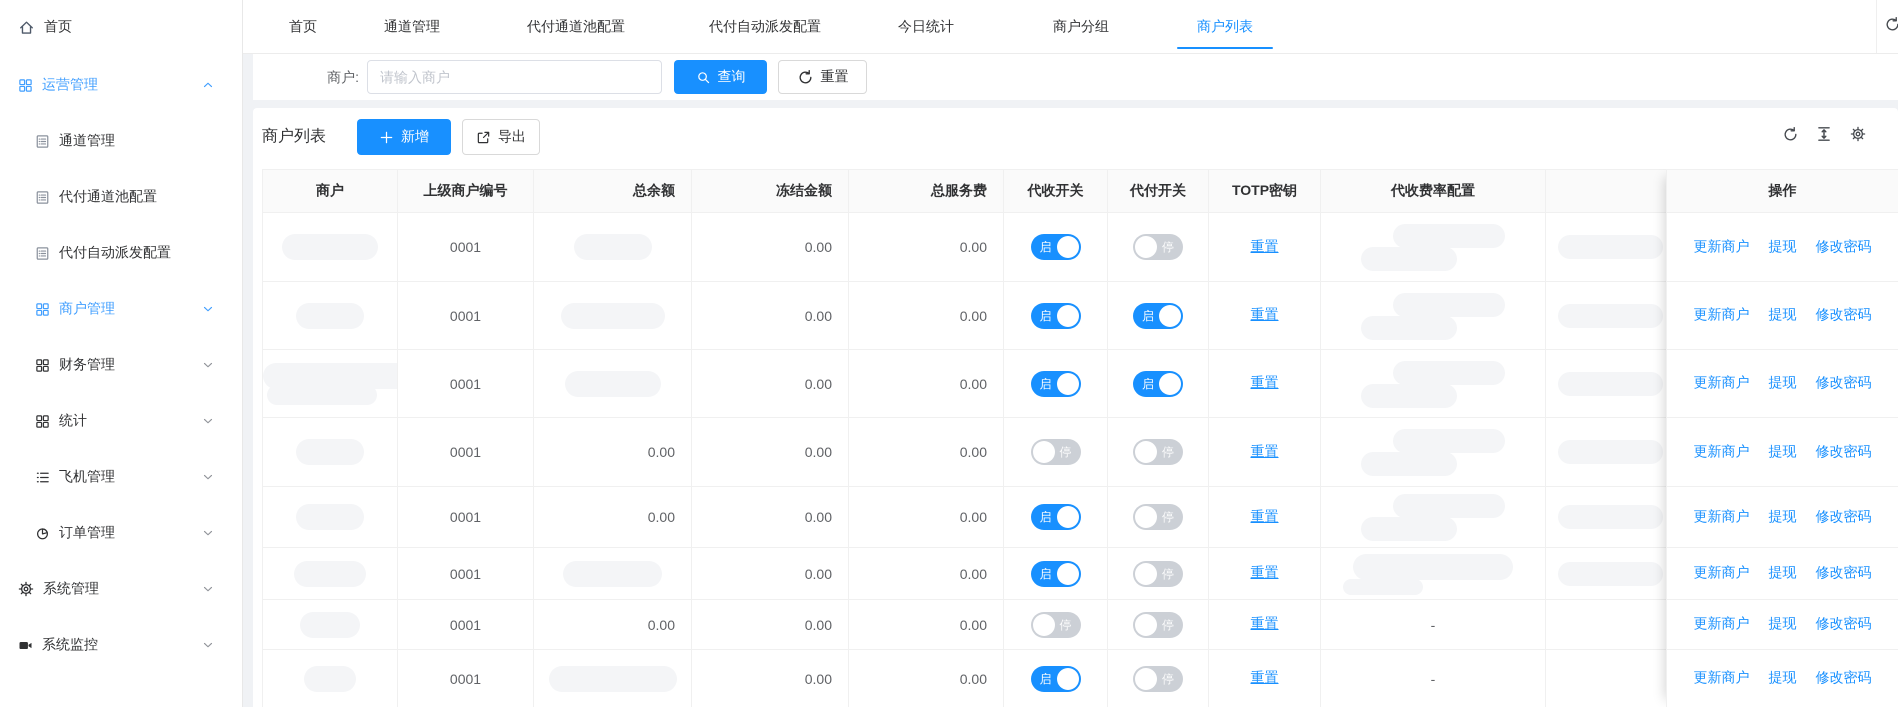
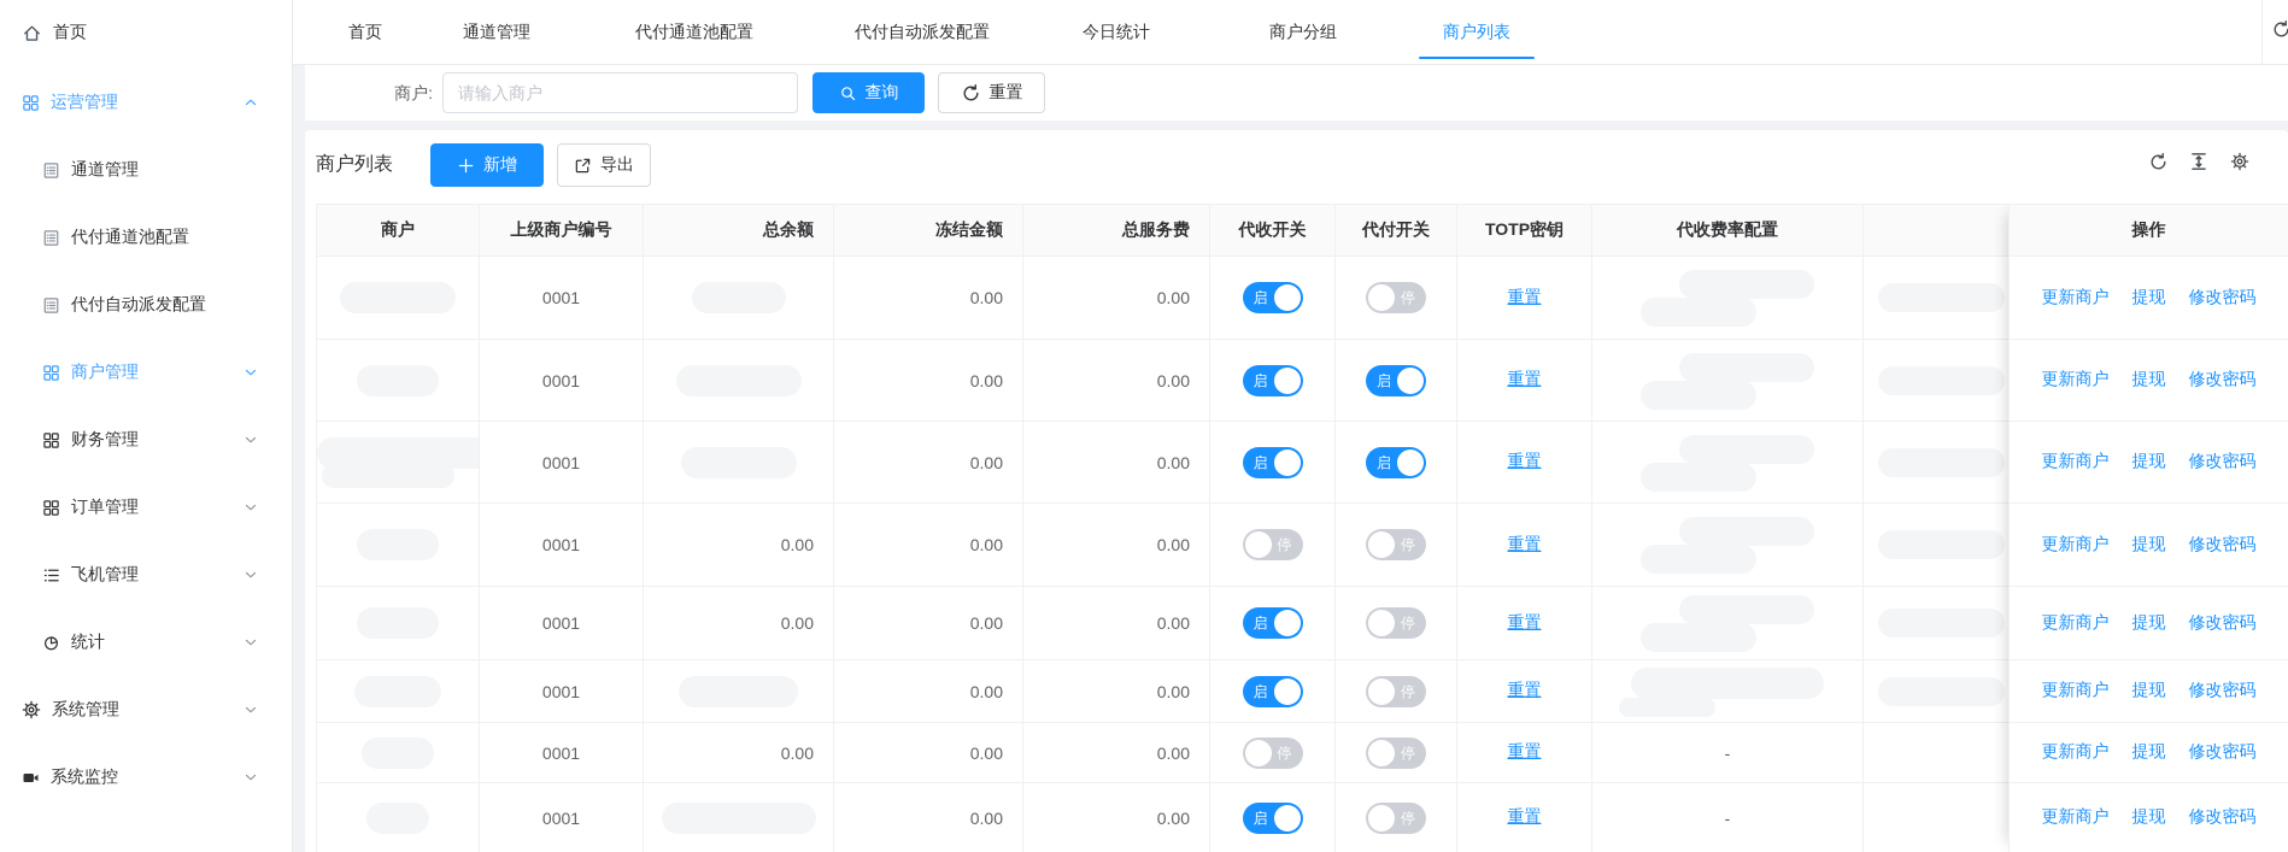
  首页
  运营管理
  通道管理
  代付通道池配置
  代付自动派发配置
  商户管理
  财务管理
- 统计
+ 订单管理
  飞机管理
- 订单管理
+ 统计
  系统管理
  系统监控
  首页
  通道管理
  代付通道池配置
  代付自动派发配置
  今日统计
  商户分组
  商户列表
  商户:
  请输入商户
  查询
  重置
  商户列表
  新增
  导出
  商户
  上级商户编号
  总余额
  冻结金额
  总服务费
  代收开关
  代付开关
  TOTP密钥
  代收费率配置
  0001
  0.00
  0.00
  启
  停
  重置
  0001
  0.00
  0.00
  启
  启
  重置
  0001
  0.00
  0.00
  启
  启
  重置
  0001
  0.00
  0.00
  0.00
  停
  停
  重置
  0001
  0.00
  0.00
  0.00
  启
  停
  重置
  0001
  0.00
  0.00
  启
  停
  重置
  0001
  0.00
  0.00
  0.00
  停
  停
  重置
  -
  0001
  0.00
  0.00
  启
  停
  重置
  -
  操作
  更新商户
  提现
  修改密码
  更新商户
  提现
  修改密码
  更新商户
  提现
  修改密码
  更新商户
  提现
  修改密码
  更新商户
  提现
  修改密码
  更新商户
  提现
  修改密码
  更新商户
  提现
  修改密码
  更新商户
  提现
  修改密码
